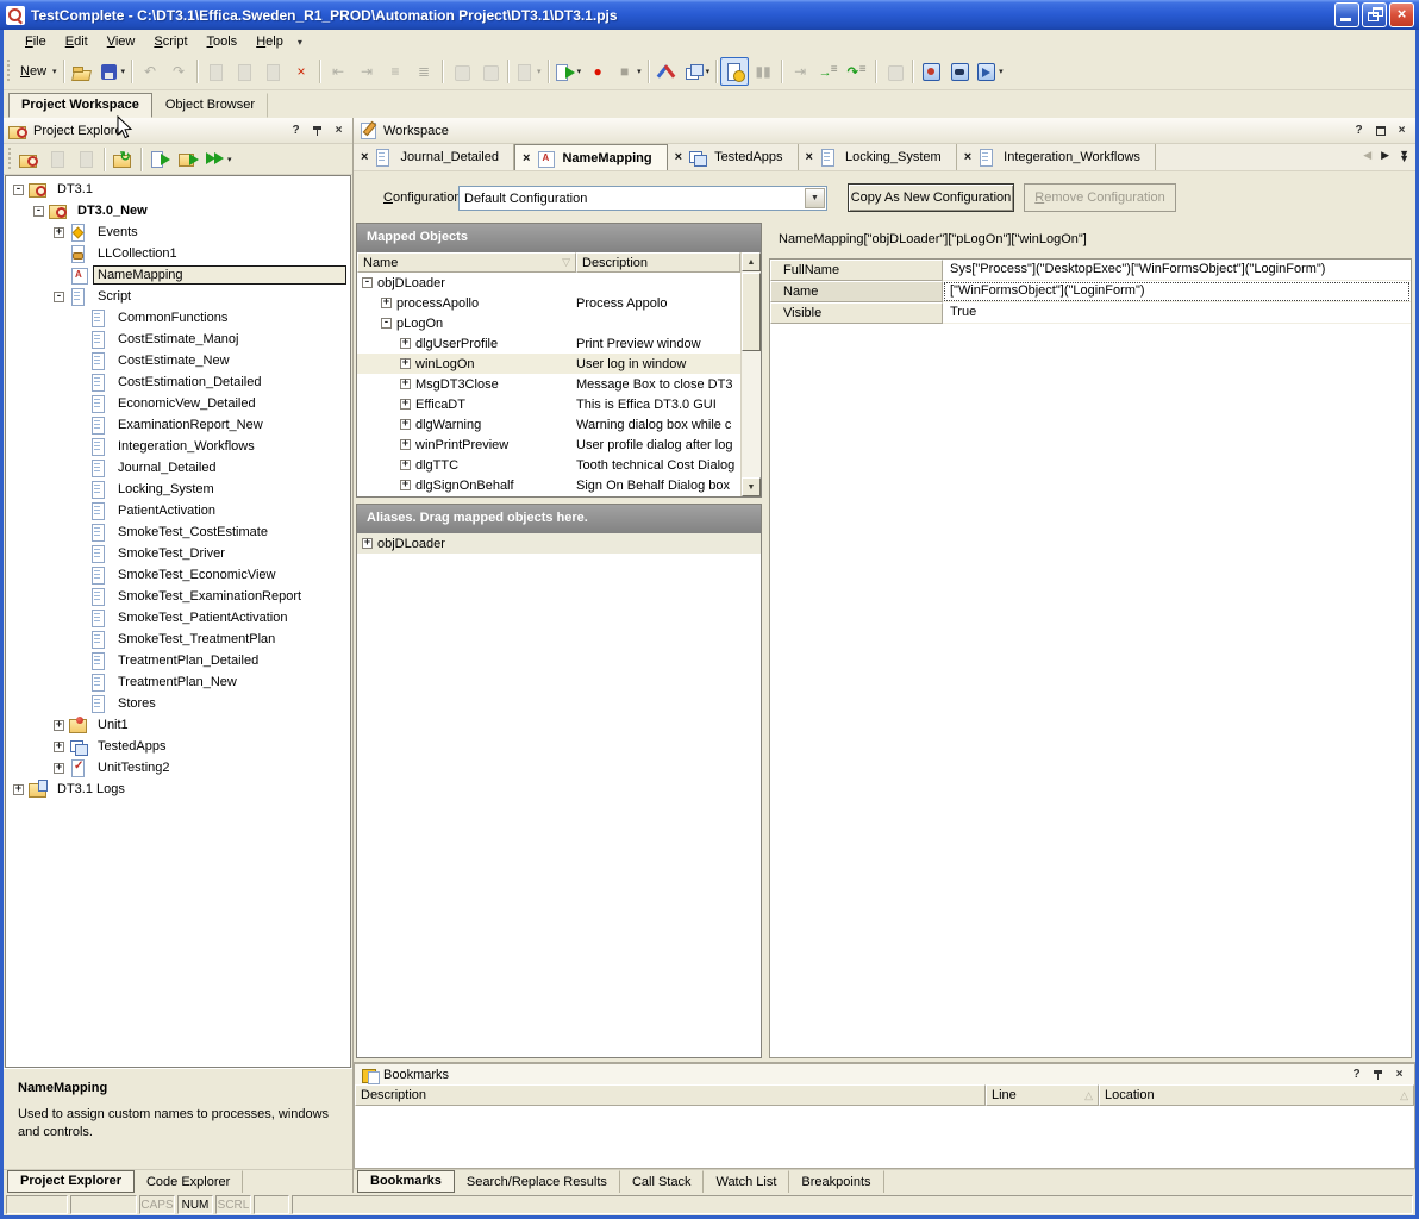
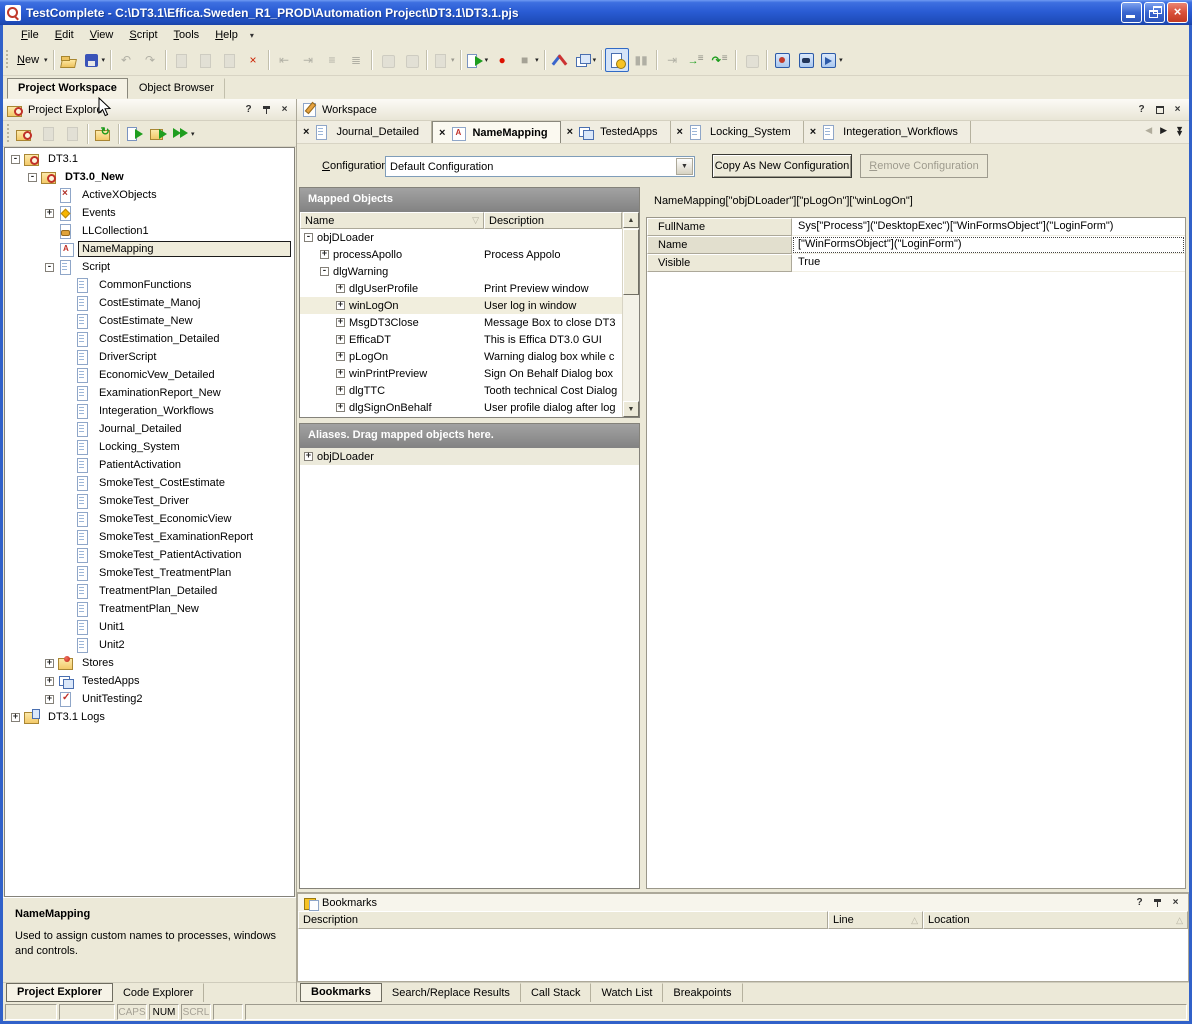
  TestComplete - C:\DT3.1\Effica.Sweden_R1_PROD\Automation Project\DT3.1\DT3.1.pjs
  ×
  File
  Edit
  View
  Script
  Tools
  Help
  ▾
  New
  ↶
  ↷
  ×
  ⇤
  ⇥
  ≡
  ≣
  ●
  ■
  ▮▮
  ⇥
  Project Workspace
  Object Browser
  Project Explor
  ?
  ×
  -
  DT3.1
  -
  DT3.0_New
+ ActiveXObjects
  +
  Events
  LLCollection1
  NameMapping
  -
  Script
  CommonFunctions
  CostEstimate_Manoj
  CostEstimate_New
  CostEstimation_Detailed
+ DriverScript
  EconomicVew_Detailed
  ExaminationReport_New
  Integeration_Workflows
  Journal_Detailed
  Locking_System
  PatientActivation
  SmokeTest_CostEstimate
  SmokeTest_Driver
  SmokeTest_EconomicView
  SmokeTest_ExaminationReport
  SmokeTest_PatientActivation
  SmokeTest_TreatmentPlan
  TreatmentPlan_Detailed
  TreatmentPlan_New
- Stores
+ Unit1
+ Unit2
  +
- Unit1
+ Stores
  +
  TestedApps
  +
  UnitTesting2
  +
  DT3.1 Logs
  NameMapping
  Used to assign custom names to processes, windows and controls.
  Project Explorer
  Code Explorer
  Workspace
  ?
  ×
  ×
  Journal_Detailed
  ×
  NameMapping
  ×
  TestedApps
  ×
  Locking_System
  ×
  Integeration_Workflows
  ◀
  ▶
  ▼
  ▼
  Configuratio
  Default Configuration
  Copy As New Configuration
  Remove Configuration
  Mapped Objects
  Name
  ▽
  Description
  -
  objDLoader
  +
  processApollo
  Process Appolo
  -
- pLogOn
+ dlgWarning
  +
  dlgUserProfile
  Print Preview window
  +
  winLogOn
  User log in window
  +
  MsgDT3Close
  Message Box to close DT3
  +
  EfficaDT
  This is Effica DT3.0 GUI
  +
- dlgWarning
+ pLogOn
  Warning dialog box while c
  +
  winPrintPreview
- User profile dialog after log
+ Sign On Behalf Dialog box
  +
  dlgTTC
  Tooth technical Cost Dialog
  +
  dlgSignOnBehalf
- Sign On Behalf Dialog box
+ User profile dialog after log
  Aliases. Drag mapped objects here.
  +
  objDLoader
  NameMapping["objDLoader"]["pLogOn"]["winLogOn"]
  FullName
  Sys["Process"]("DesktopExec")["WinFormsObject"]("LoginForm")
  Name
  ["WinFormsObject"]("LoginForm")
  Visible
  True
  Bookmarks
  ?
  ×
  Description
  Line
  △
  Location
  △
  Bookmarks
  Search/Replace Results
  Call Stack
  Watch List
  Breakpoints
  CAPS
  NUM
  SCRL
